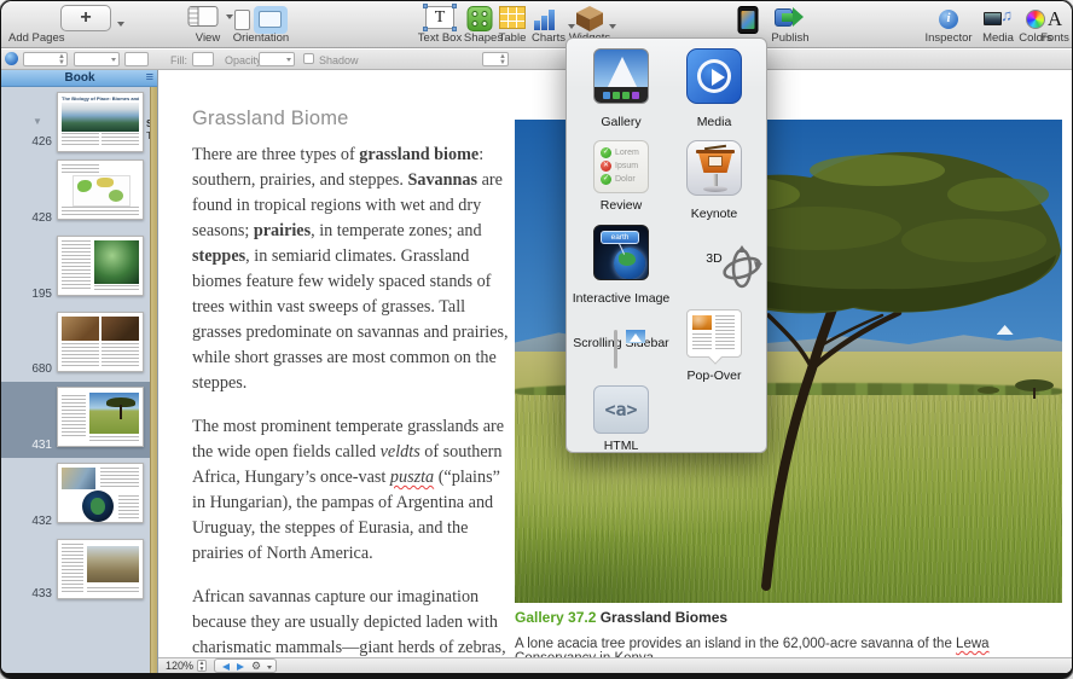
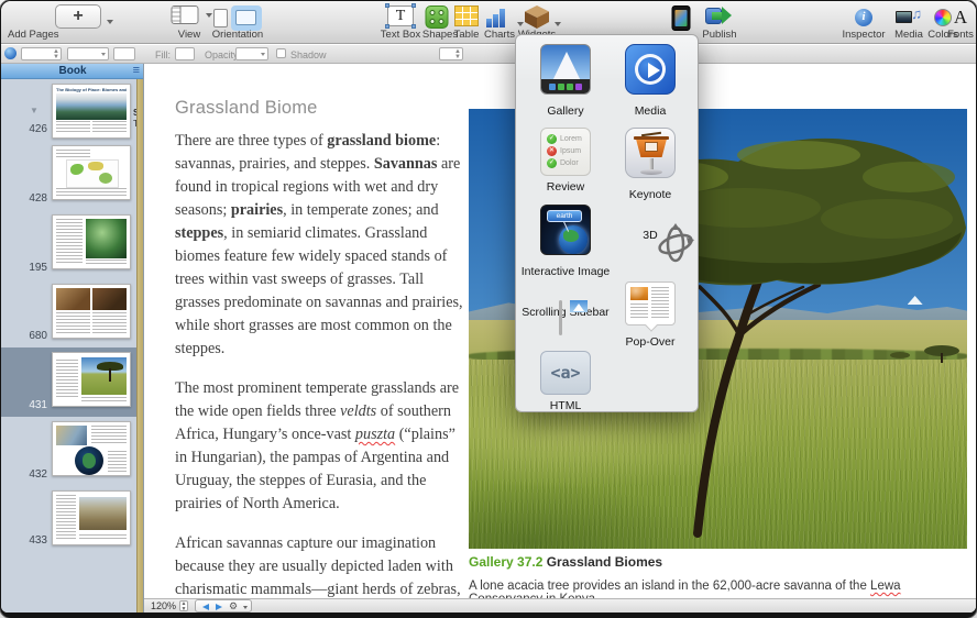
  +
  Add Pages
  View
  Orientation
  T
  Text Box
  Shapes
  Table
  Charts
  Publish
  i
  Inspector
  ♫
  Media
  Colors
  A
  Fonts
  Fill:
  Opacit
  Shadow
  Book
  ≡
  ▼
  426
  428
  195
  680
  431
  432
  433
  Grassland Biome
- There are three types of grassland biome: southern, prairies, and steppes. Savannas are found in tropical regions with wet and dry seasons; prairies, in temperate zones; and steppes, in semiarid climates. Grassland biomes feature few widely spaced stands of trees within vast sweeps of grasses. Tall grasses predominate on savannas and prairies, while short grasses are most common on the steppes.
+ There are three types of grassland biome: savannas, prairies, and steppes. Savannas are found in tropical regions with wet and dry seasons; prairies, in temperate zones; and steppes, in semiarid climates. Grassland biomes feature few widely spaced stands of trees within vast sweeps of grasses. Tall grasses predominate on savannas and prairies, while short grasses are most common on the steppes.
- The most prominent temperate grasslands are the wide open fields called veldts of southern Africa, Hungary’s once-vast puszta (“plains” in Hungarian), the pampas of Argentina and Uruguay, the steppes of Eurasia, and the prairies of North America.
+ The most prominent temperate grasslands are the wide open fields three veldts of southern Africa, Hungary’s once-vast puszta (“plains” in Hungarian), the pampas of Argentina and Uruguay, the steppes of Eurasia, and the prairies of North America.
  African savannas capture our imagination because they are usually depicted laden with charismatic mammals—giant herds of zebras,
  Gallery 37.2 Grassland Biomes
  A lone acacia tree provides an island in the 62,000-acre savanna of the Lewa
  120%
  ⚙
  Gallery
  Media
  Review
  Keynote
  Interactive Image
  3D
  Scrolling Sidebar
  Pop-Over
  <a>
  HTML
